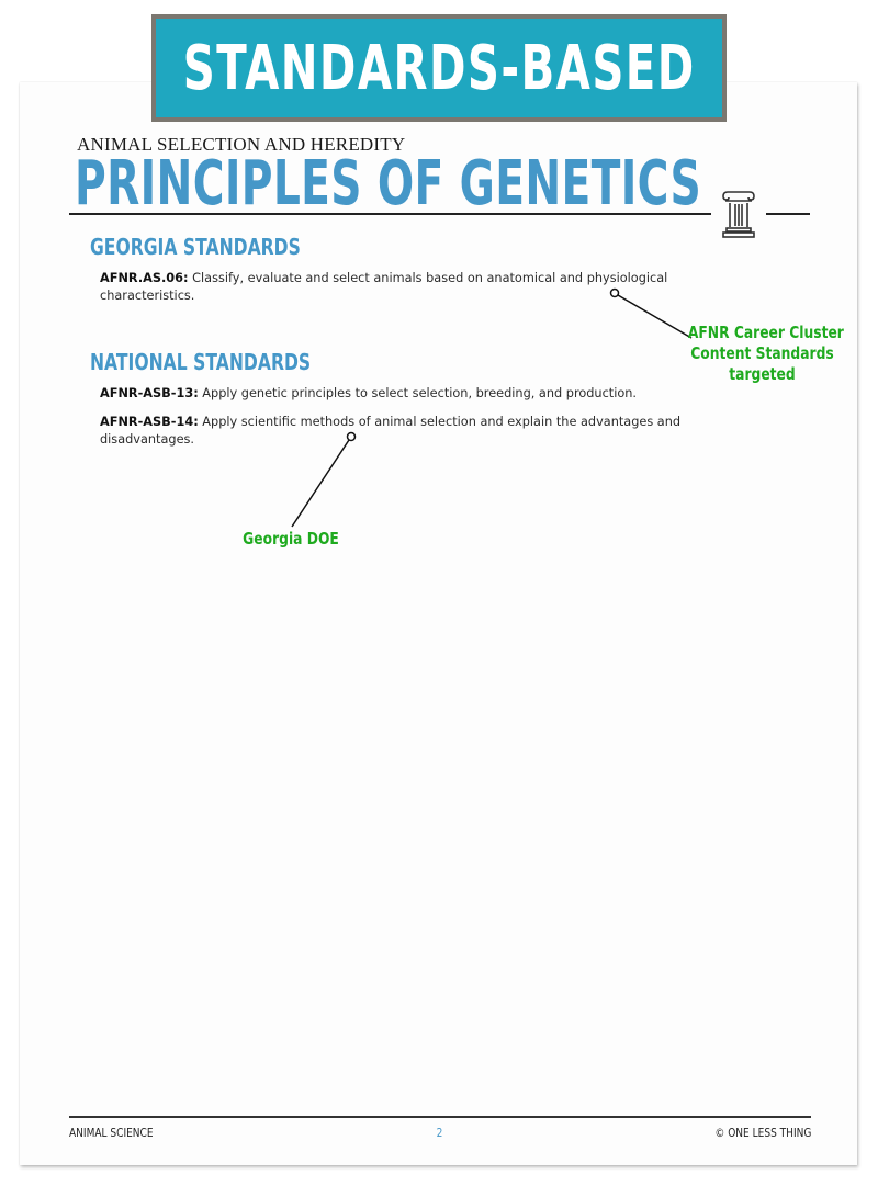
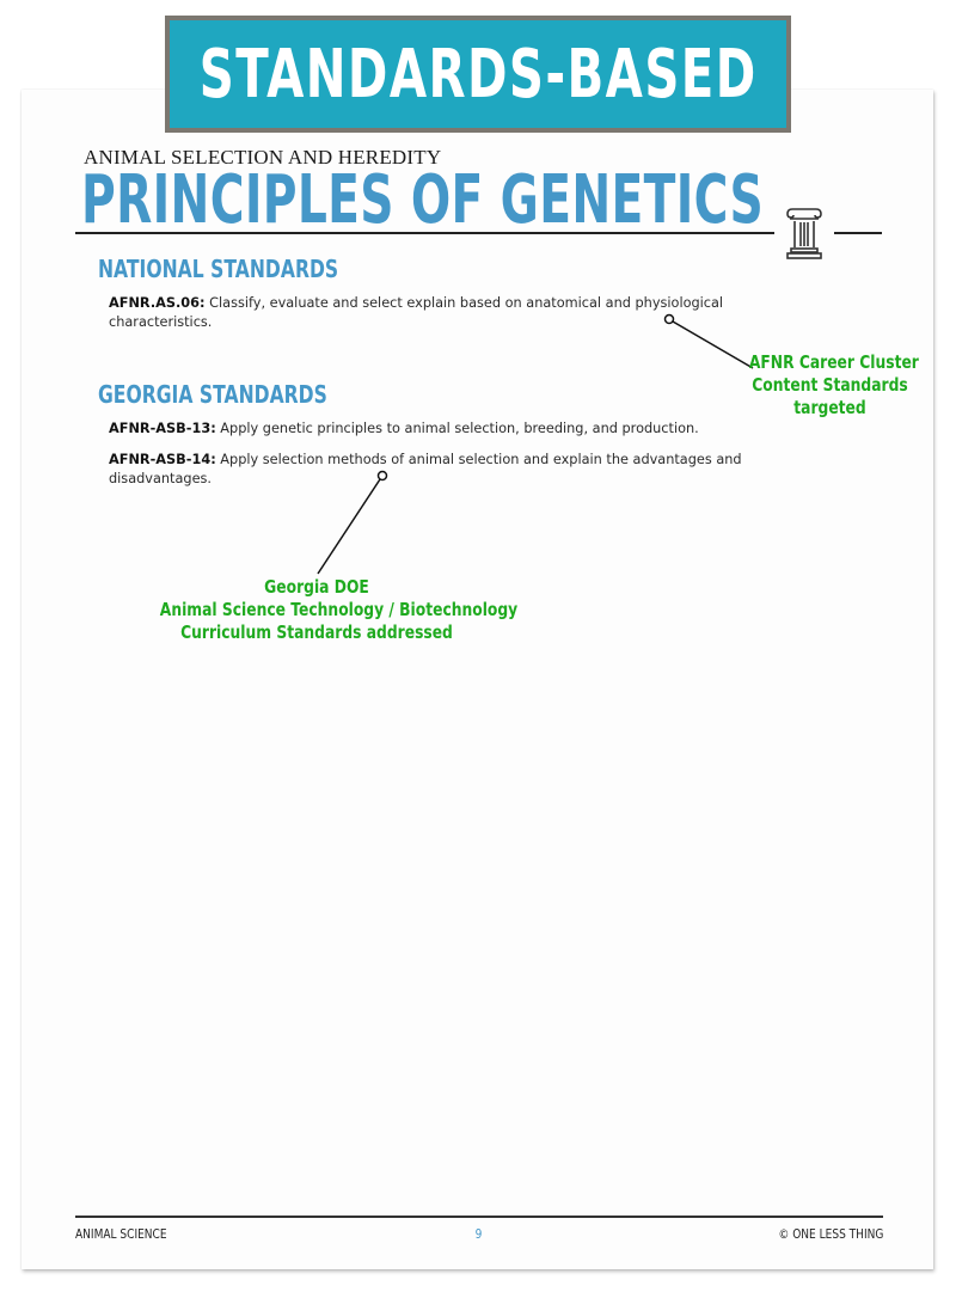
  STANDARDS-BASED
  ANIMAL SELECTION AND HEREDITY
  PRINCIPLES OF GENETICS
- GEORGIA STANDARDS
+ NATIONAL STANDARDS
- AFNR.AS.06: Classify, evaluate and select animals based on anatomical and physiological characteristics.
+ AFNR.AS.06: Classify, evaluate and select explain based on anatomical and physiological characteristics.
- NATIONAL STANDARDS
+ GEORGIA STANDARDS
- AFNR-ASB-13: Apply genetic principles to select selection, breeding, and production.
+ AFNR-ASB-13: Apply genetic principles to animal selection, breeding, and production.
- AFNR-ASB-14: Apply scientific methods of animal selection and explain the advantages and disadvantages.
+ AFNR-ASB-14: Apply selection methods of animal selection and explain the advantages and disadvantages.
  AFNR Career Cluster
  Content Standards
  targeted
  Georgia DOE
+ Animal Science Technology / Biotechnology
+ Curriculum Standards addressed
  ANIMAL SCIENCE
- 2
+ 9
  © ONE LESS THING
